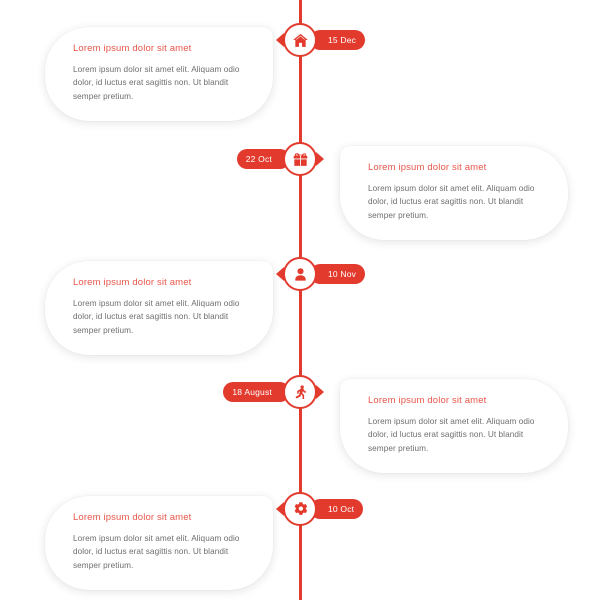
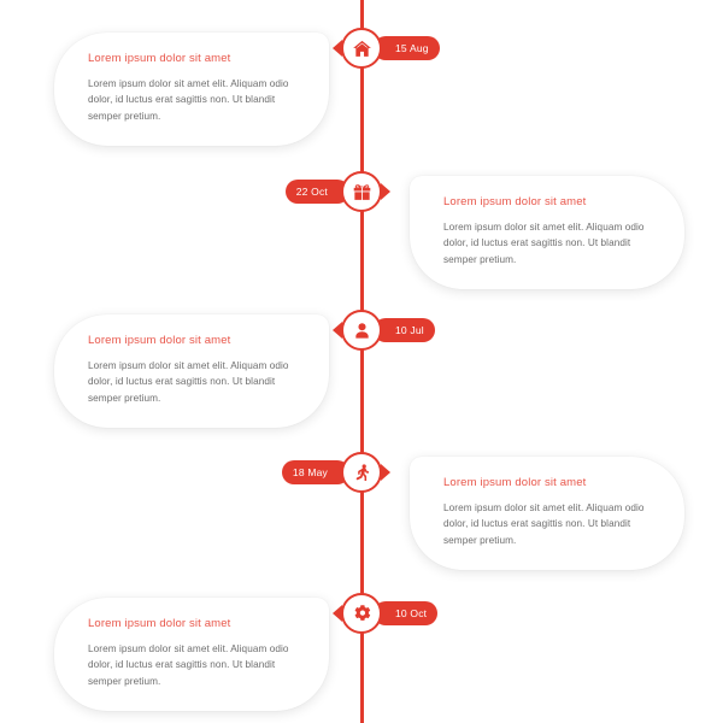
  Lorem ipsum dolor sit amet
  Lorem ipsum dolor sit amet elit. Aliquam odio dolor, id luctus erat sagittis non. Ut blandit semper pretium.
- 15 Dec
+ 15 Aug
  Lorem ipsum dolor sit amet
  Lorem ipsum dolor sit amet elit. Aliquam odio dolor, id luctus erat sagittis non. Ut blandit semper pretium.
  22 Oct
  Lorem ipsum dolor sit amet
  Lorem ipsum dolor sit amet elit. Aliquam odio dolor, id luctus erat sagittis non. Ut blandit semper pretium.
- 10 Nov
+ 10 Jul
  Lorem ipsum dolor sit amet
  Lorem ipsum dolor sit amet elit. Aliquam odio dolor, id luctus erat sagittis non. Ut blandit semper pretium.
- 18 August
+ 18 May
  Lorem ipsum dolor sit amet
  Lorem ipsum dolor sit amet elit. Aliquam odio dolor, id luctus erat sagittis non. Ut blandit semper pretium.
  10 Oct
